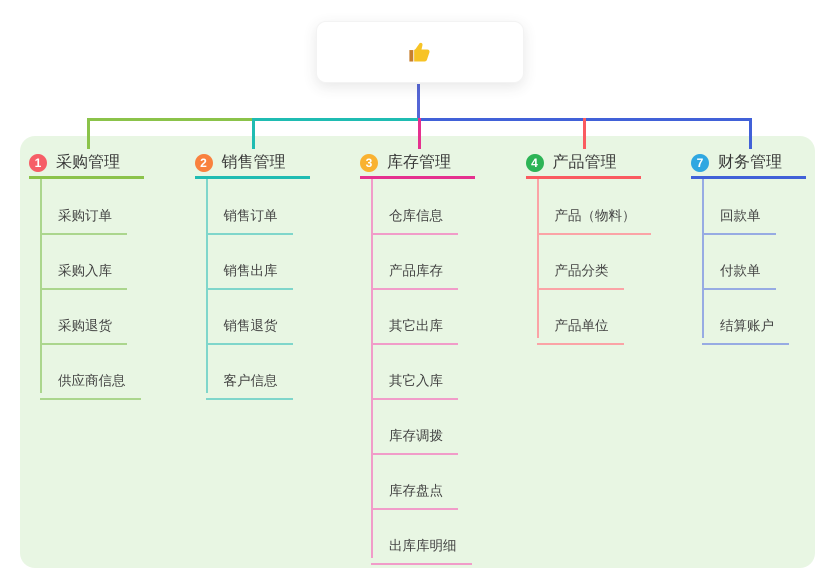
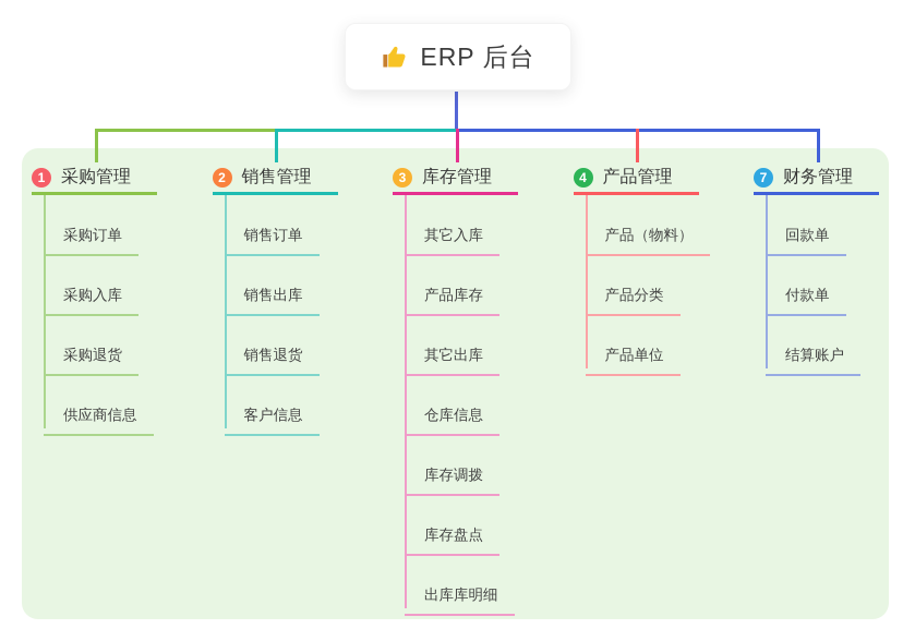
+ ERP 后台
  1
  采购管理
  采购订单
  采购入库
  采购退货
  供应商信息
  2
  销售管理
  销售订单
  销售出库
  销售退货
  客户信息
  3
  库存管理
- 仓库信息
+ 其它入库
  产品库存
  其它出库
- 其它入库
+ 仓库信息
  库存调拨
  库存盘点
  出库库明细
  4
  产品管理
  产品（物料）
  产品分类
  产品单位
  7
  财务管理
  回款单
  付款单
  结算账户
